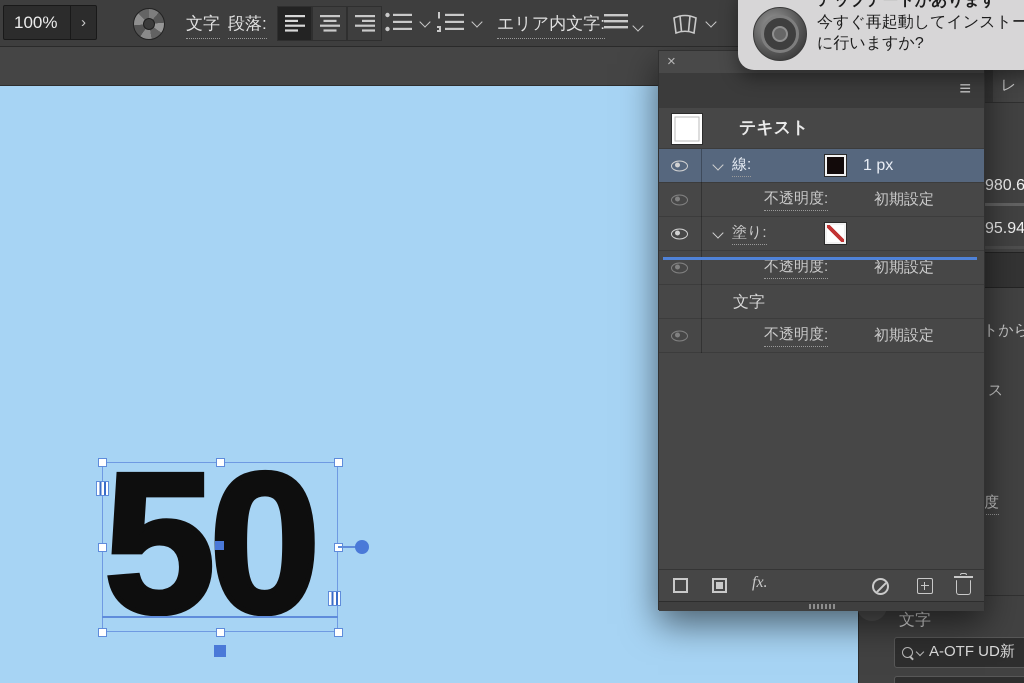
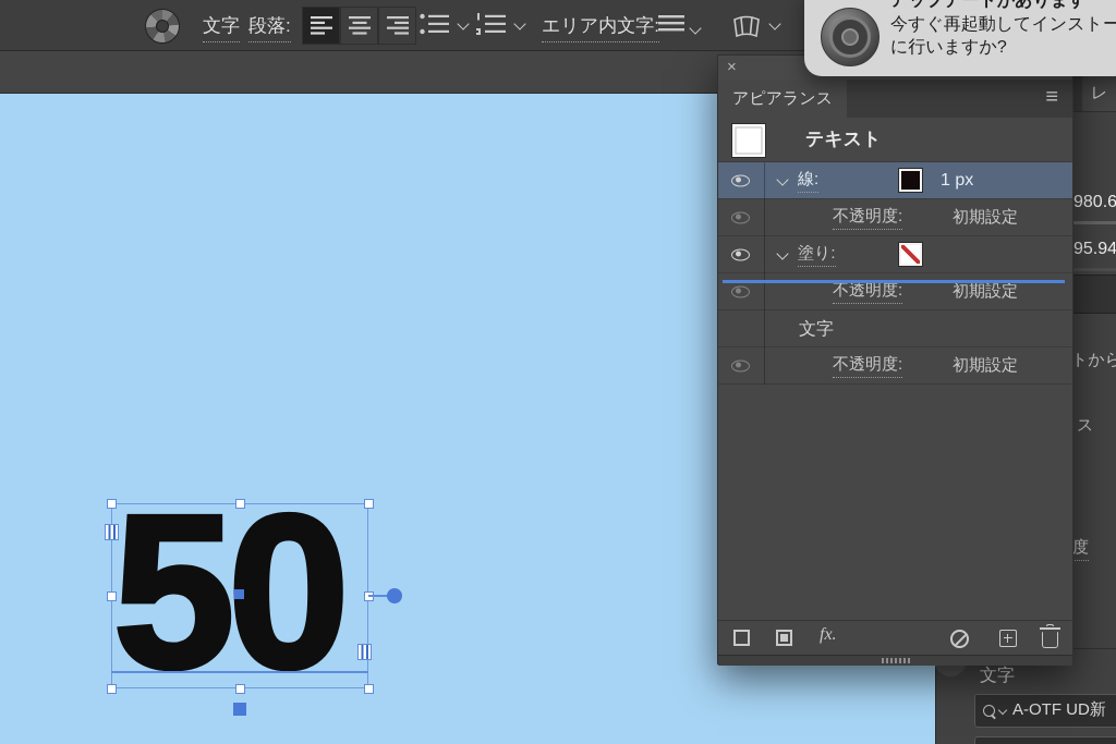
  50
  レ
  980.6
  95.94
  トから
  ス
  度
  文字
  A-OTF UD新
  ×
+ アピアランス
  ≡
  テキスト
  線:
  1 px
  不透明度:
  初期設定
  塗り:
  不透明度:
  初期設定
  文字
  不透明度:
  初期設定
  fx.
- 100%
- ›
  文字
  段落:
  エリア内文字:
  アップデートがあります
  今すぐ再起動してインストー
  に行いますか?
